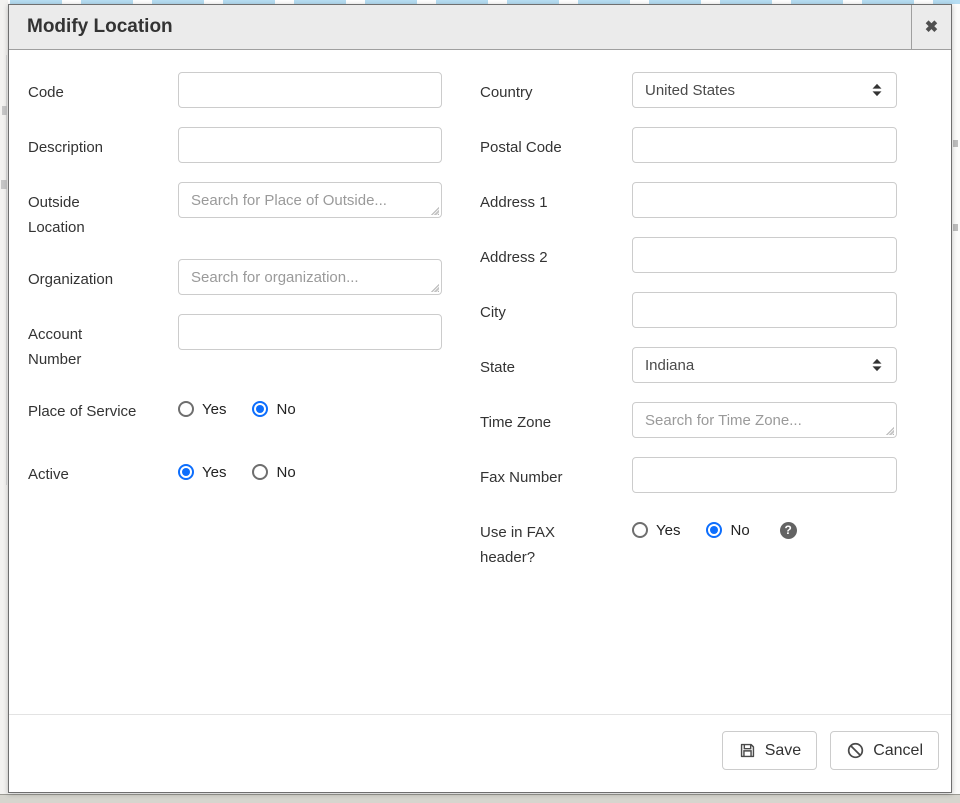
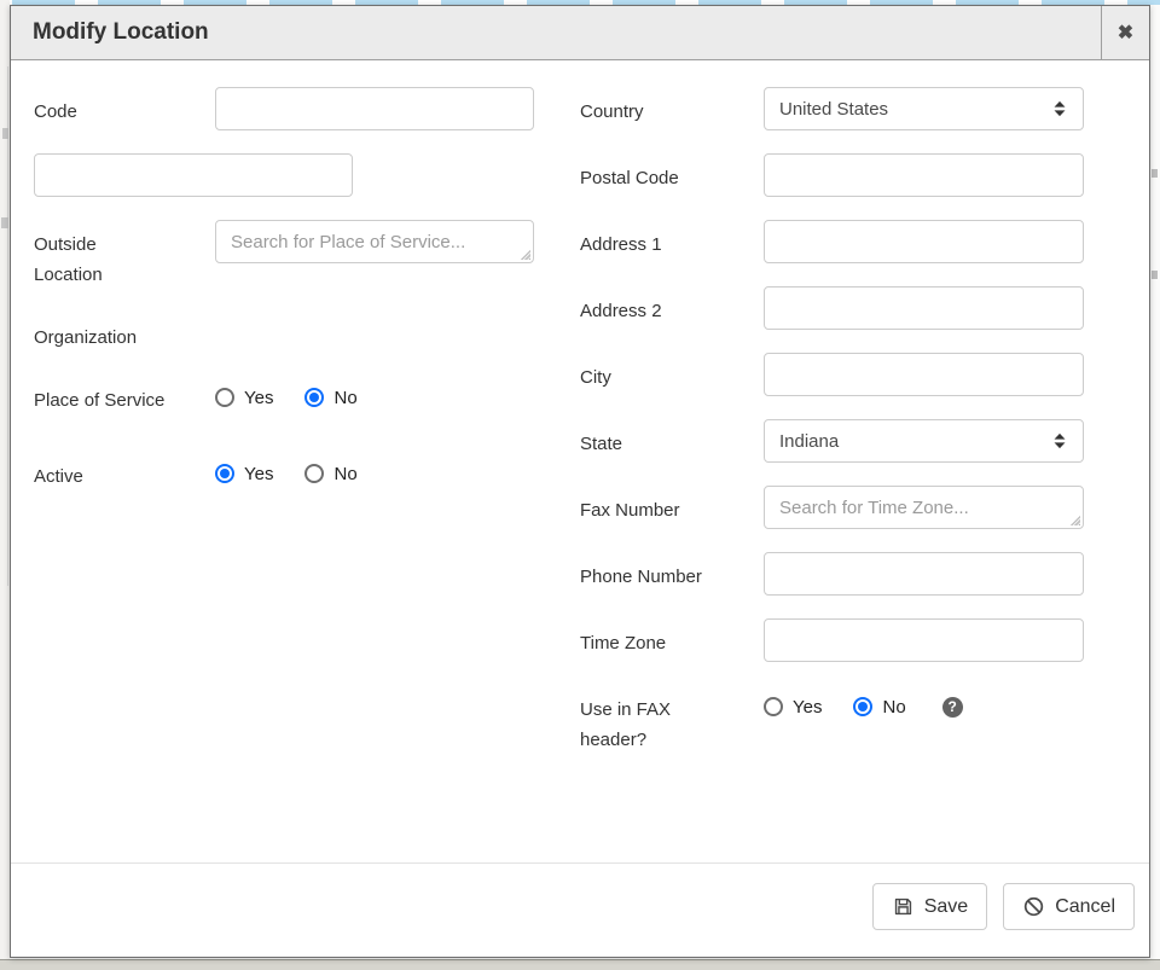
  Modify Location
  ✖
  Code
- Description
  Outside Location
- Search for Place of Outside...
+ Search for Place of Service...
  Organization
- Search for organization...
- Account Number
  Place of Service
  Yes
  No
  Active
  Yes
  No
  Country
  United States
  Postal Code
  Address 1
  Address 2
  City
  State
  Indiana
- Time Zone
+ Fax Number
  Search for Time Zone...
+ Phone Number
- Fax Number
+ Time Zone
  Use in FAX header?
  Yes
  No
  ?
  Save
  Cancel
